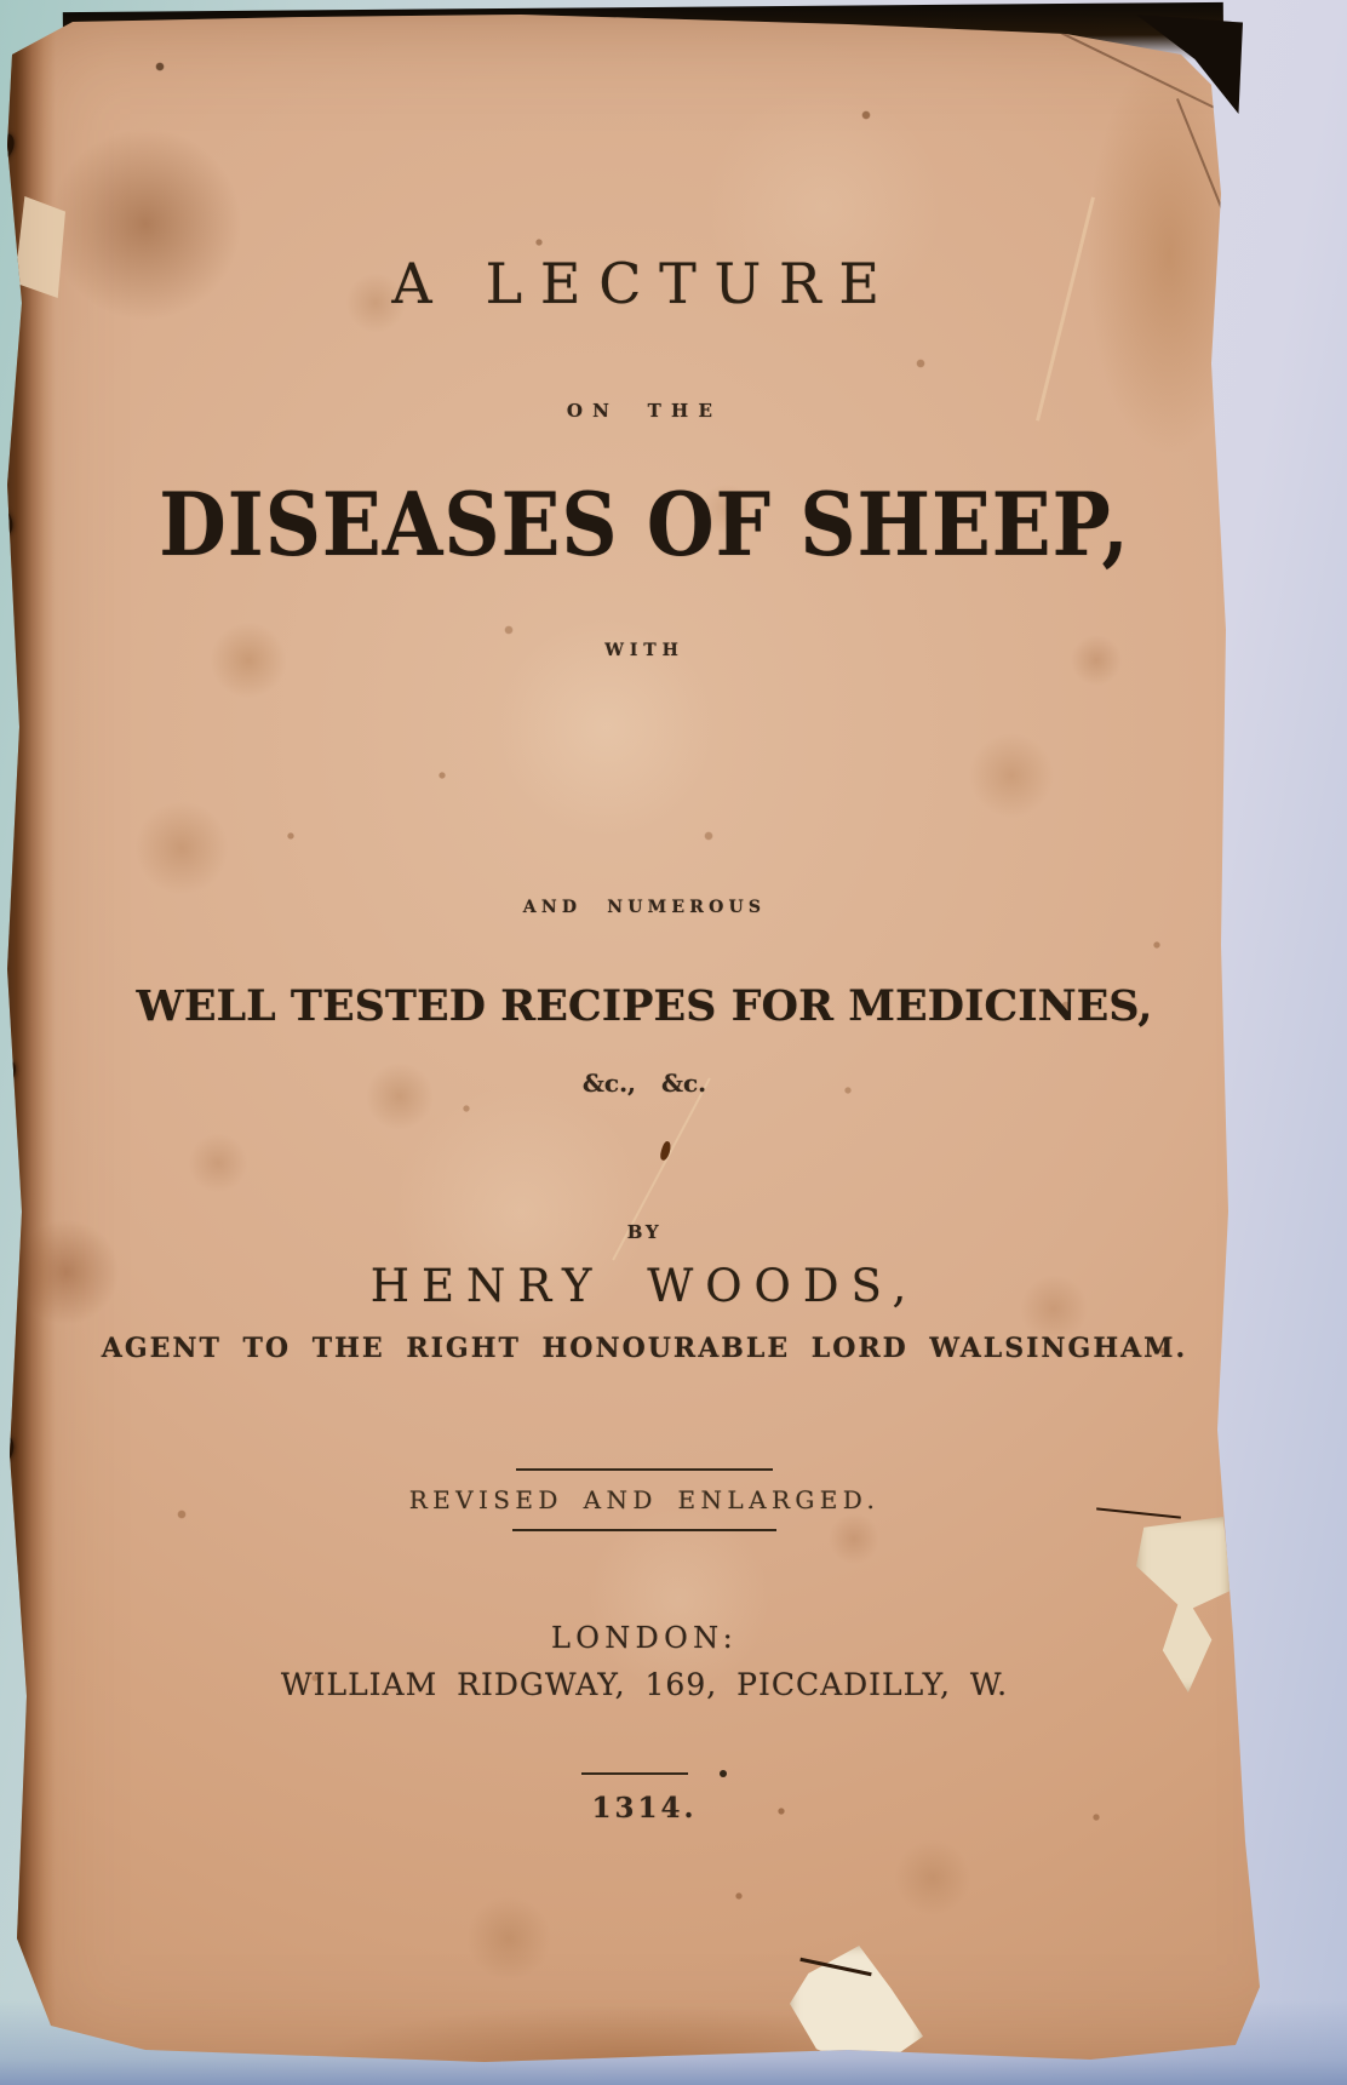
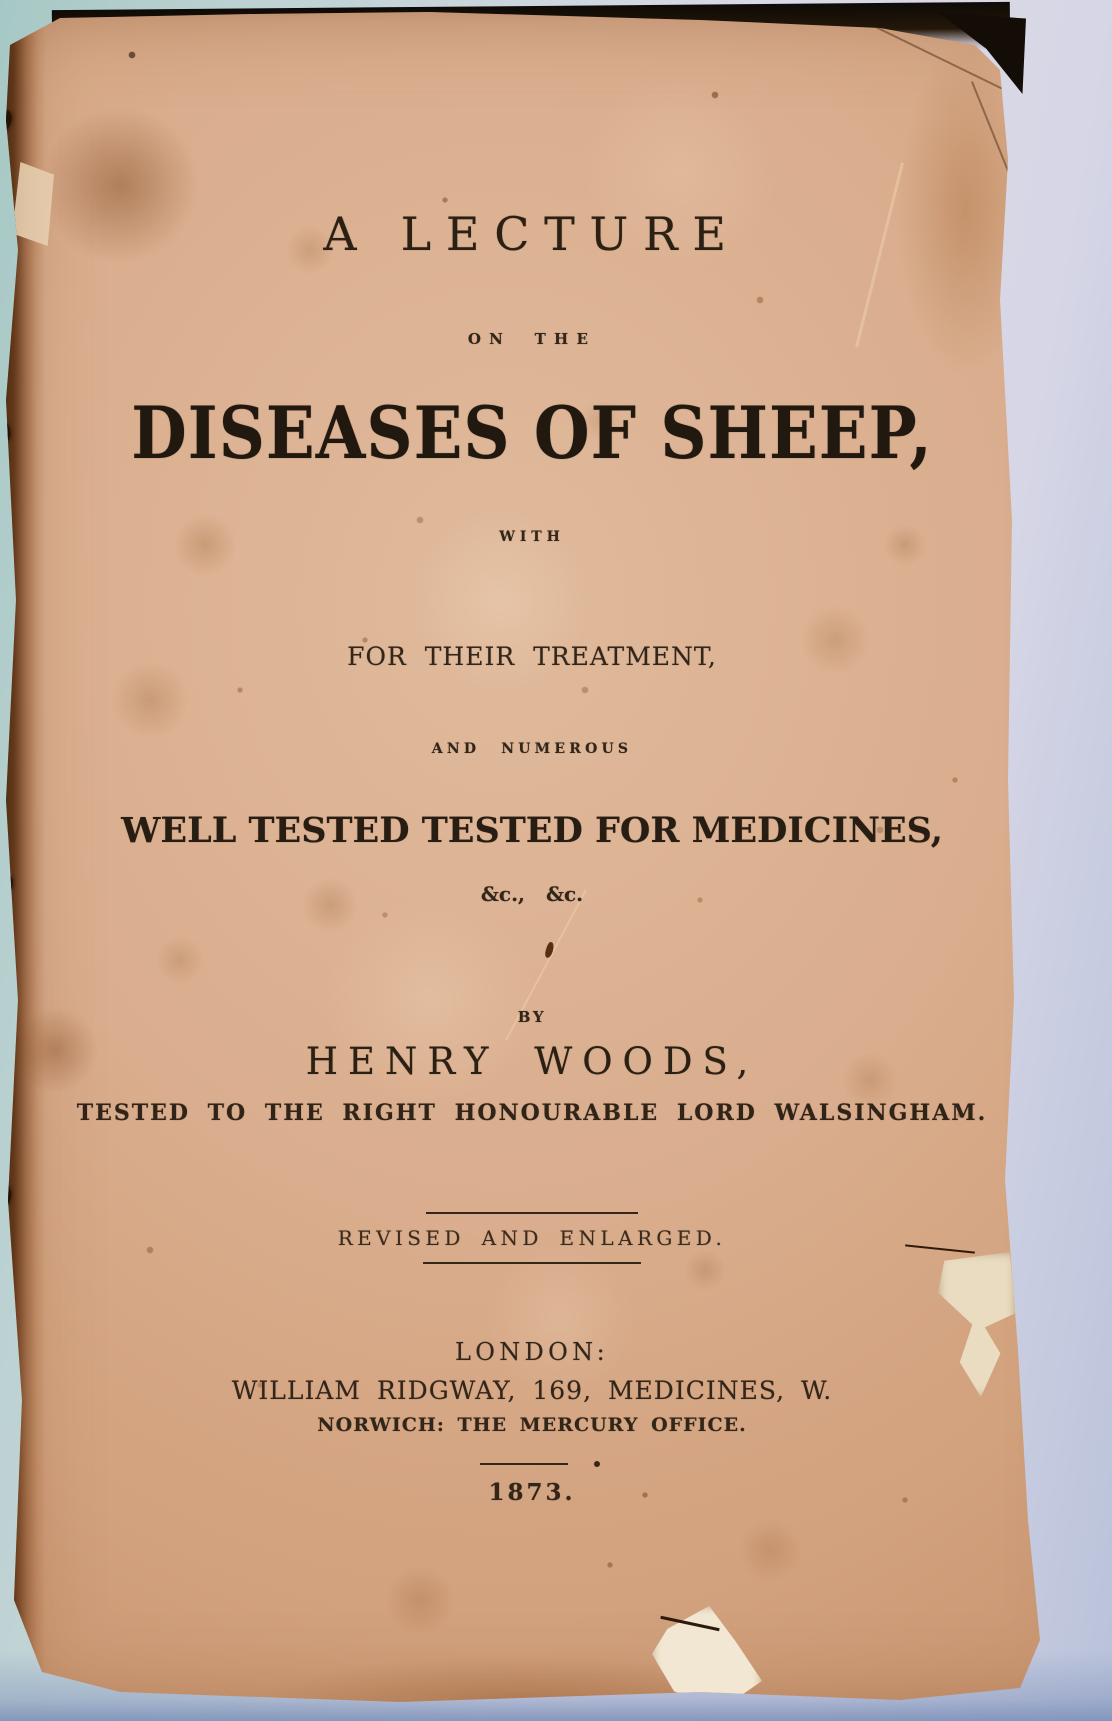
  A LECTURE
  ON THE
  DISEASES OF SHEEP,
  WITH
+ FOR THEIR TREATMENT,
  AND NUMEROUS
- WELL TESTED RECIPES FOR MEDICINES,
+ WELL TESTED TESTED FOR MEDICINES,
  &c., &c.
  BY
  HENRY WOODS,
- AGENT TO THE RIGHT HONOURABLE LORD WALSINGHAM.
+ TESTED TO THE RIGHT HONOURABLE LORD WALSINGHAM.
  REVISED AND ENLARGED.
  LONDON:
- WILLIAM RIDGWAY, 169, PICCADILLY, W.
+ WILLIAM RIDGWAY, 169, MEDICINES, W.
+ NORWICH: THE MERCURY OFFICE.
- 1314.
+ 1873.
